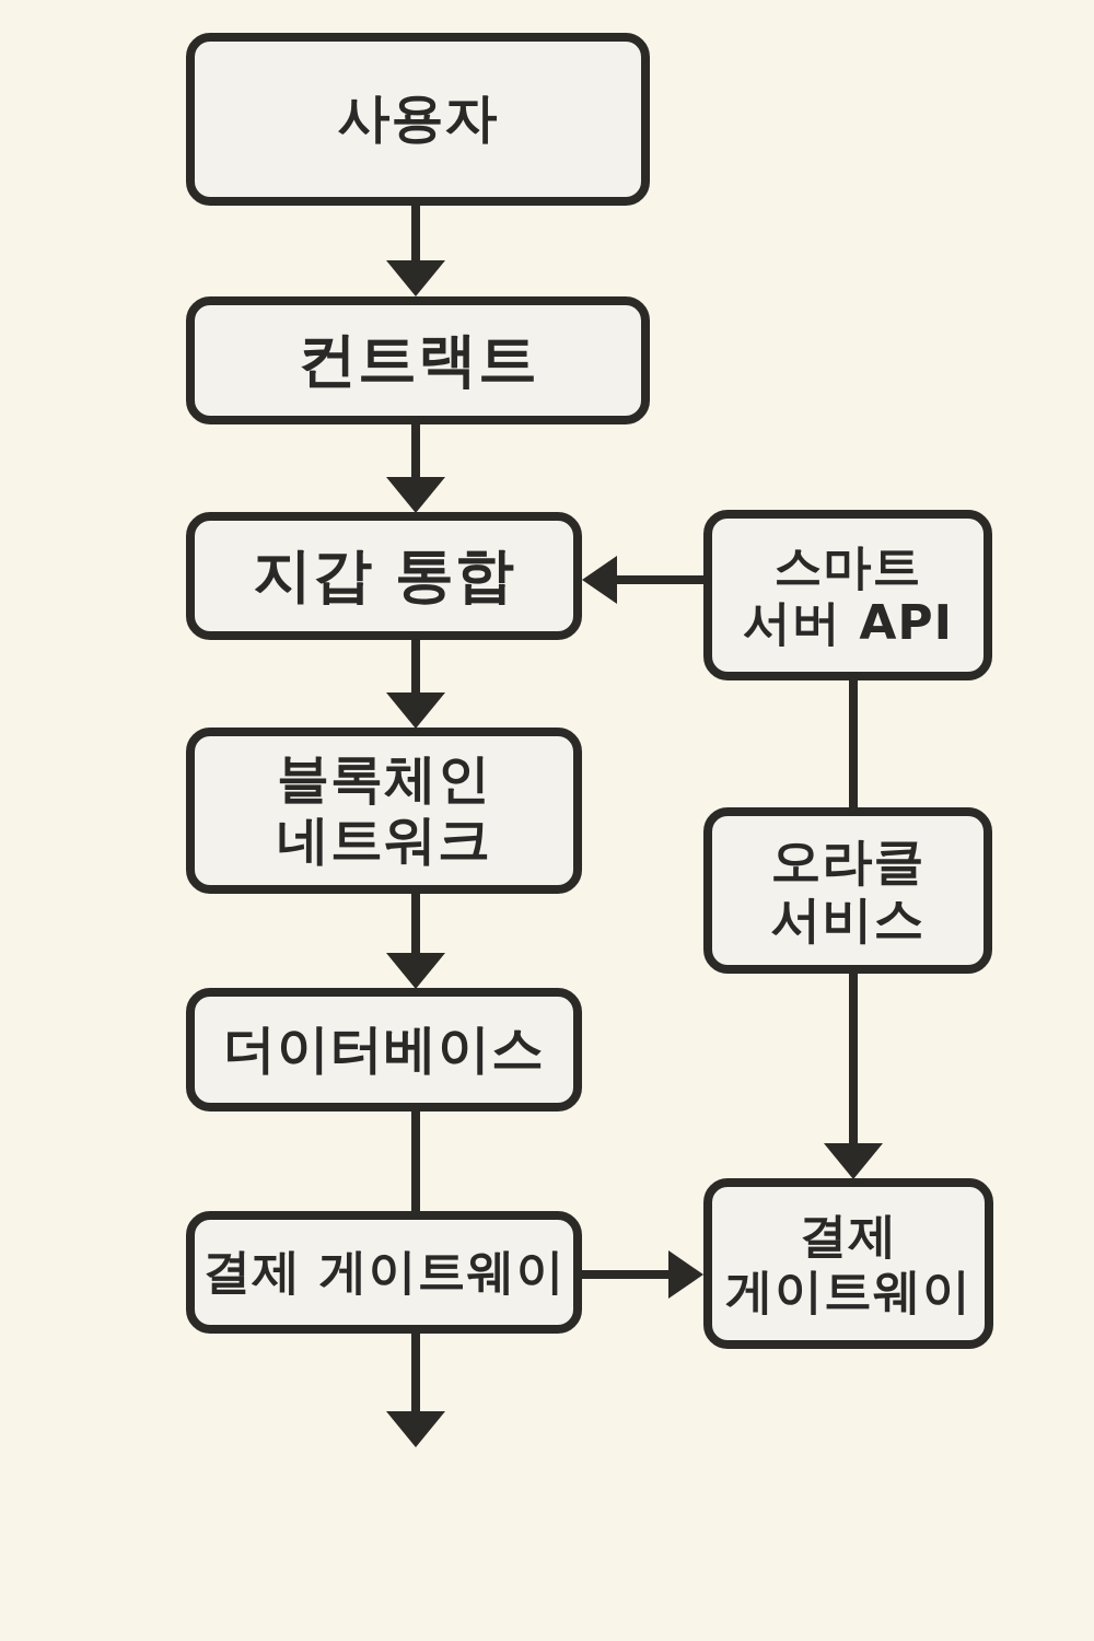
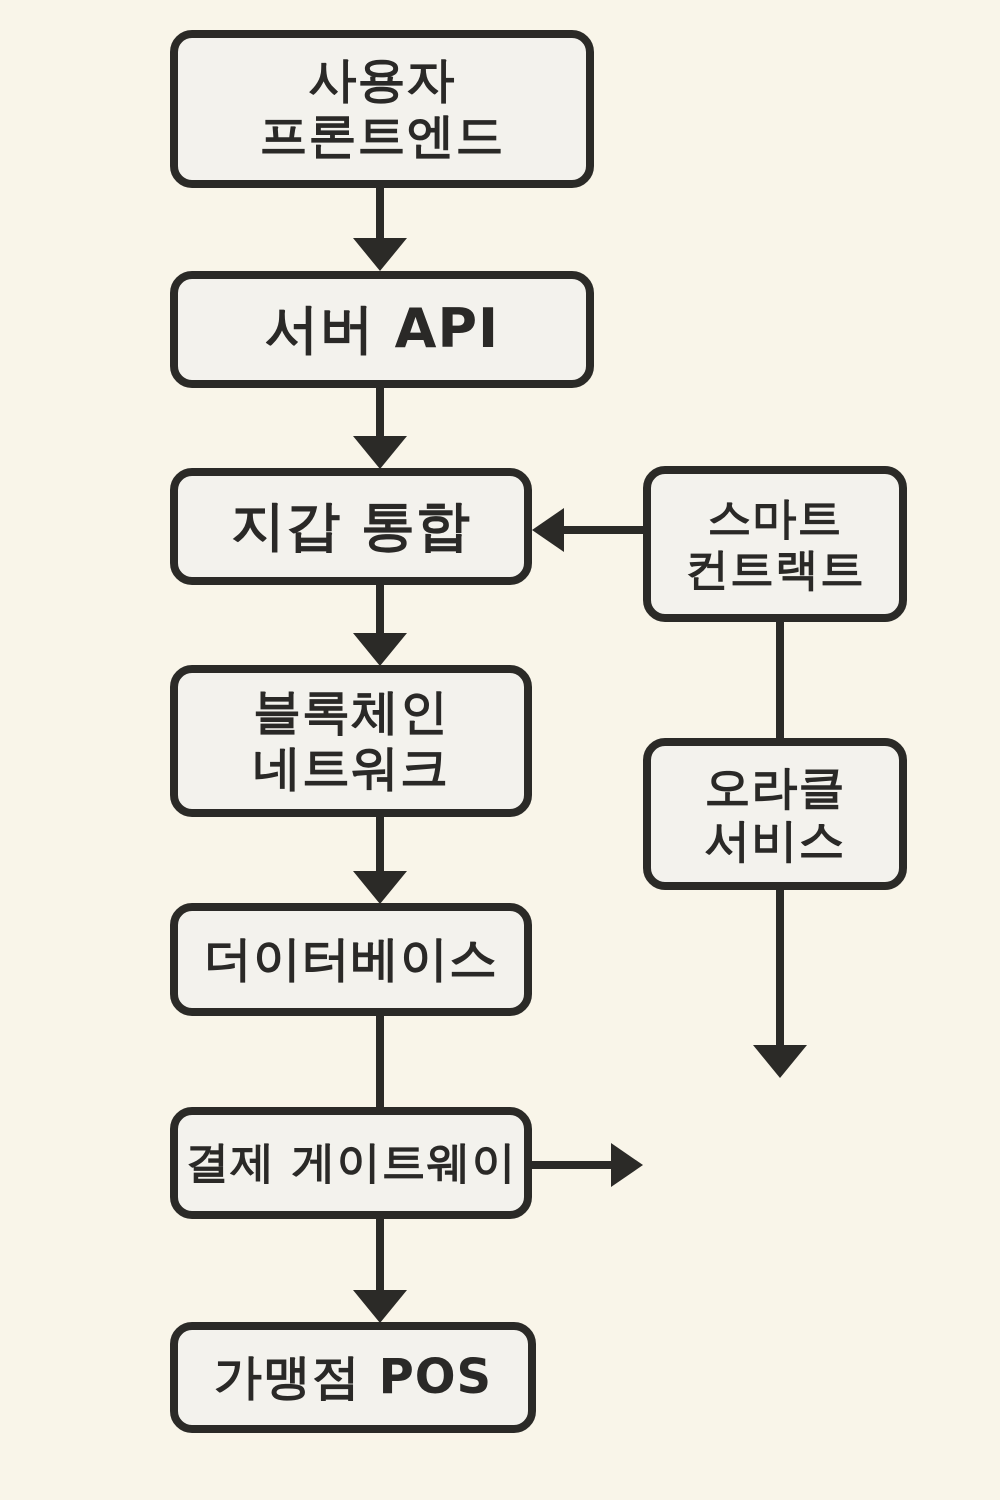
  사용자
+ 프론트엔드
- 컨트랙트
+ 서버 API
  지갑 통합
  블록체인
  네트워크
  더이터베이스
  결제 게이트웨이
+ 가맹점 POS
  스마트
- 서버 API
+ 컨트랙트
  오라클
  서비스
- 결제
- 게이트웨이
